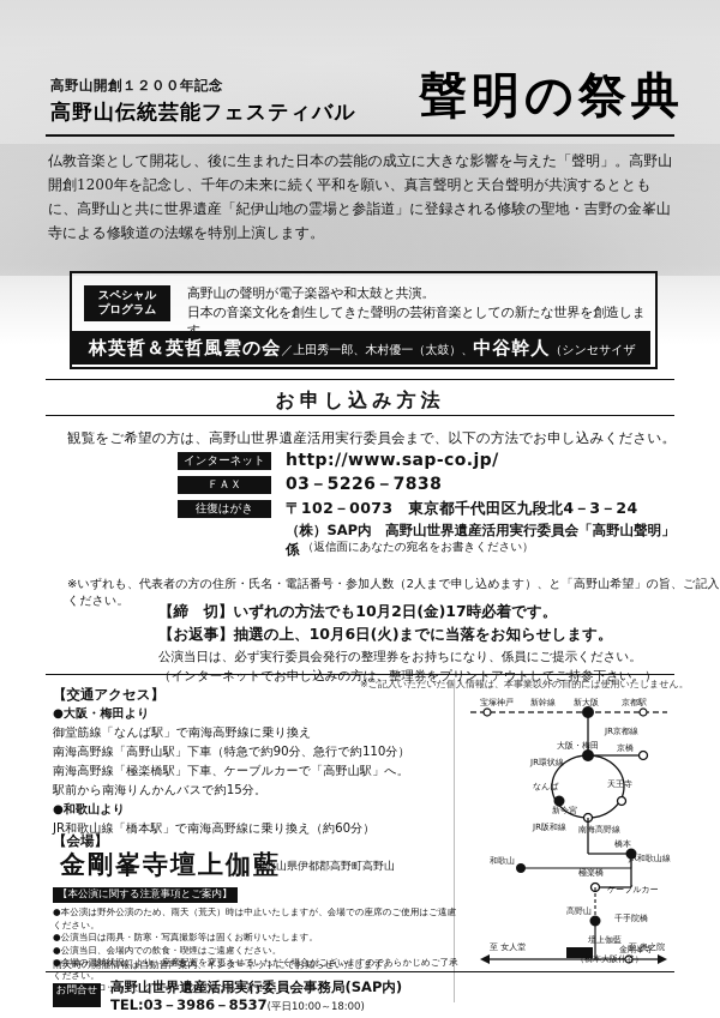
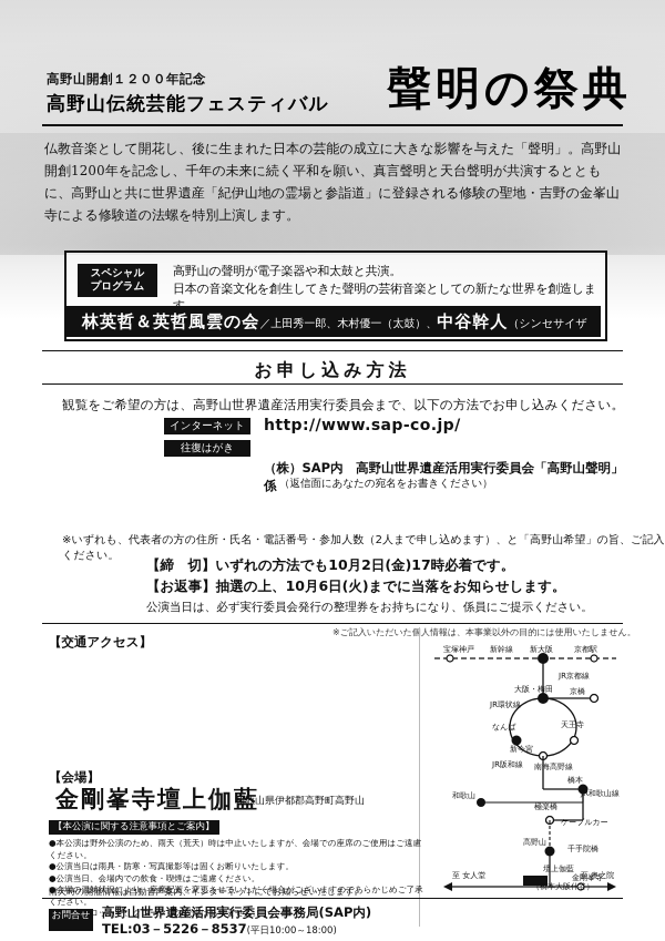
  高野山開創１２００年記念
  高野山伝統芸能フェスティバル
  聲明の祭典
  仏教音楽として開花し、後に生まれた日本の芸能の成立に大きな影響を与えた「聲明」。高野山開創1200年を記念し、千年の未来に続く平和を願い、真言聲明と天台聲明が共演するとともに、高野山と共に世界遺産「紀伊山地の霊場と参詣道」に登録される修験の聖地・吉野の金峯山寺による修験道の法螺を特別上演します。
  スペシャル
  プログラム
  高野山の聲明が電子楽器や和太鼓と共演。
  日本の音楽文化を創生してきた聲明の芸術音楽としての新たな世界を創造しま
  林英哲＆英哲風雲の会／上田秀一郎、木村優一（太鼓）、中谷幹人（シンセサイザー）
  お申し込み方法
  観覧をご希望の方は、高野山世界遺産活用実行委員会まで、以下の方法でお申し込みください。
  インターネット
  http://www.sap-co.jp/
- ＦＡＸ
- 03－5226－7838
  往復はがき
- 〒102－0073 東京都千代田区九段北4－3－24
  （株）SAP内 高野山世界遺産活用実行委員会「高野山聲明」係
  （返信面にあなたの宛名をお書きください）
  ※いずれも、代表者の方の住所・氏名・電話番号・参加人数（2人まで申し込めます）、と「高野山希望」の旨、ご記入ください。
  【締 切】いずれの方法でも10月2日(金)17時必着です。
  【お返事】抽選の上、10月6日(火)までに当落をお知らせします。
  公演当日は、必ず実行委員会発行の整理券をお持ちになり、係員にご提示ください。
- （インターネットでお申し込みの方は、整理券をプリントアウトしてご持参下さい。）
  ※ご記入いただいた個人情報は、本事業以外の目的には使用いたしません。
  【交通アクセス】
- ●大阪・梅田より
- 御堂筋線「なんば駅」で南海高野線に乗り換え
- 南海高野線「高野山駅」下車（特急で約90分、急行で約110分）
- 南海高野線「極楽橋駅」下車、ケーブルカーで「高野山駅」へ。
- 駅前から南海りんかんバスで約15分。
- ●和歌山より
- JR和歌山線「橋本駅」で南海高野線に乗り換え（約60分）
  【会場】
  金剛峯寺壇上伽藍
  和歌山県伊都郡高野町高野山
  【本公演に関する注意事項とご案内】
  ●本公演は野外公演のため、雨天（荒天）時は中止いたしますが、会場での座席のご使用はご遠慮ください。
  ●公演当日は雨具・防寒・写真撮影等は固くお断りいたします。
  ●公演当日、会場内での飲食・喫煙はご遠慮ください。
  ●会場の混雑状況により、座席配置を変更させていただく場合がございますのであらかじめご了承ください。
  ロッカー、クローク等の設備はありません。
  雨天時の開催情報は自動音声案内、インターネットにてお知らせいたします。
  京都駅
  新大阪
  新幹線
  宝塚神戸
  大阪・梅田
  JR京都線
  京橋
  JR環状線
  なんば
  天王寺
  新今宮
  JR阪和線
  南海高野線
  橋本
  JR和歌山線
  和歌山
  極楽橋
  ケーブルカー
  高野山
  千手院橋
  金剛峯寺
  壇上伽藍
  至 女人堂
  至 奥之院
  （橋本大阪什谷）
  お問合せ
  高野山世界遺産活用実行委員会事務局(SAP内)
- TEL:03－3986－8537(平日10:00～18:00)
+ TEL:03－5226－8537(平日10:00～18:00)
